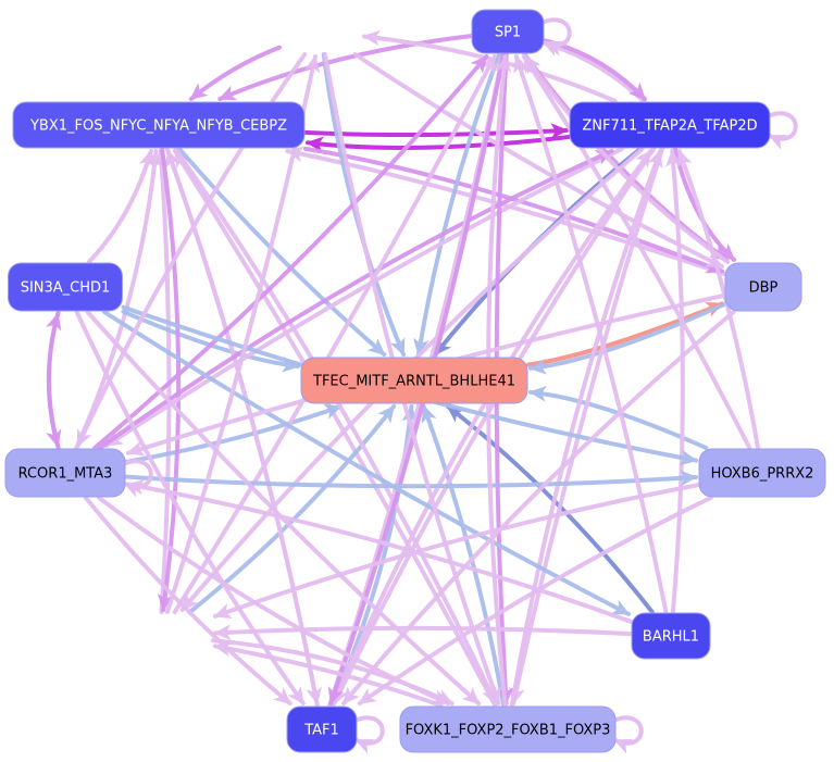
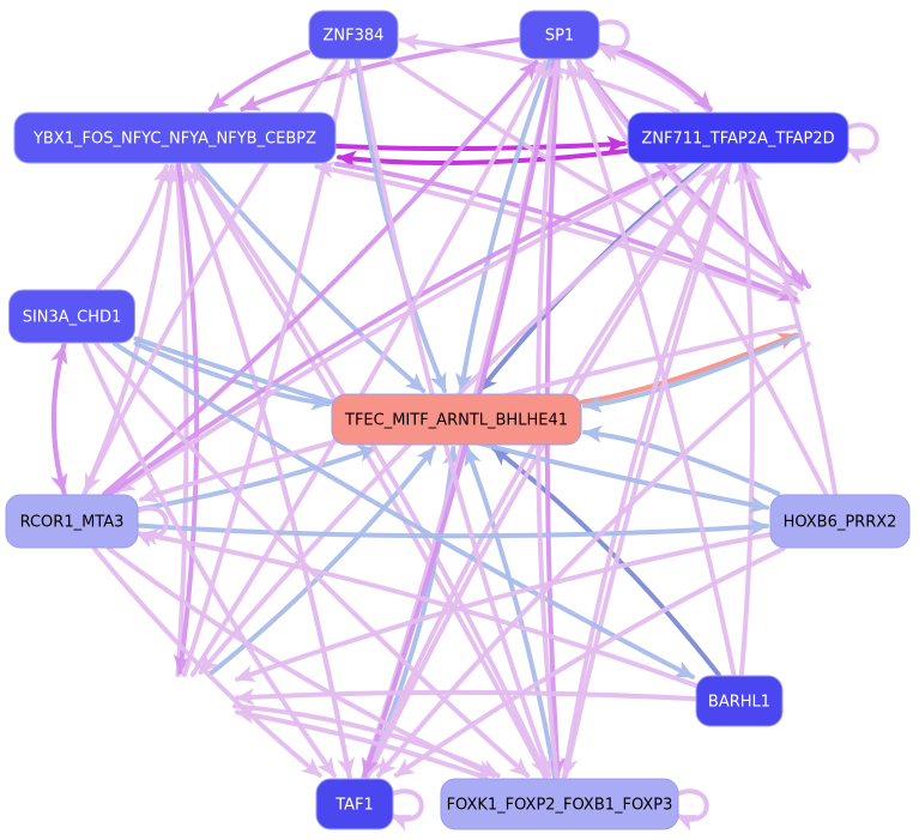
+ ZNF384
  SP1
  YBX1_FOS_NFYC_NFYA_NFYB_CEBPZ
  ZNF711_TFAP2A_TFAP2D
  SIN3A_CHD1
- DBP
  TFEC_MITF_ARNTL_BHLHE41
  RCOR1_MTA3
  HOXB6_PRRX2
  BARHL1
  TAF1
  FOXK1_FOXP2_FOXB1_FOXP3
